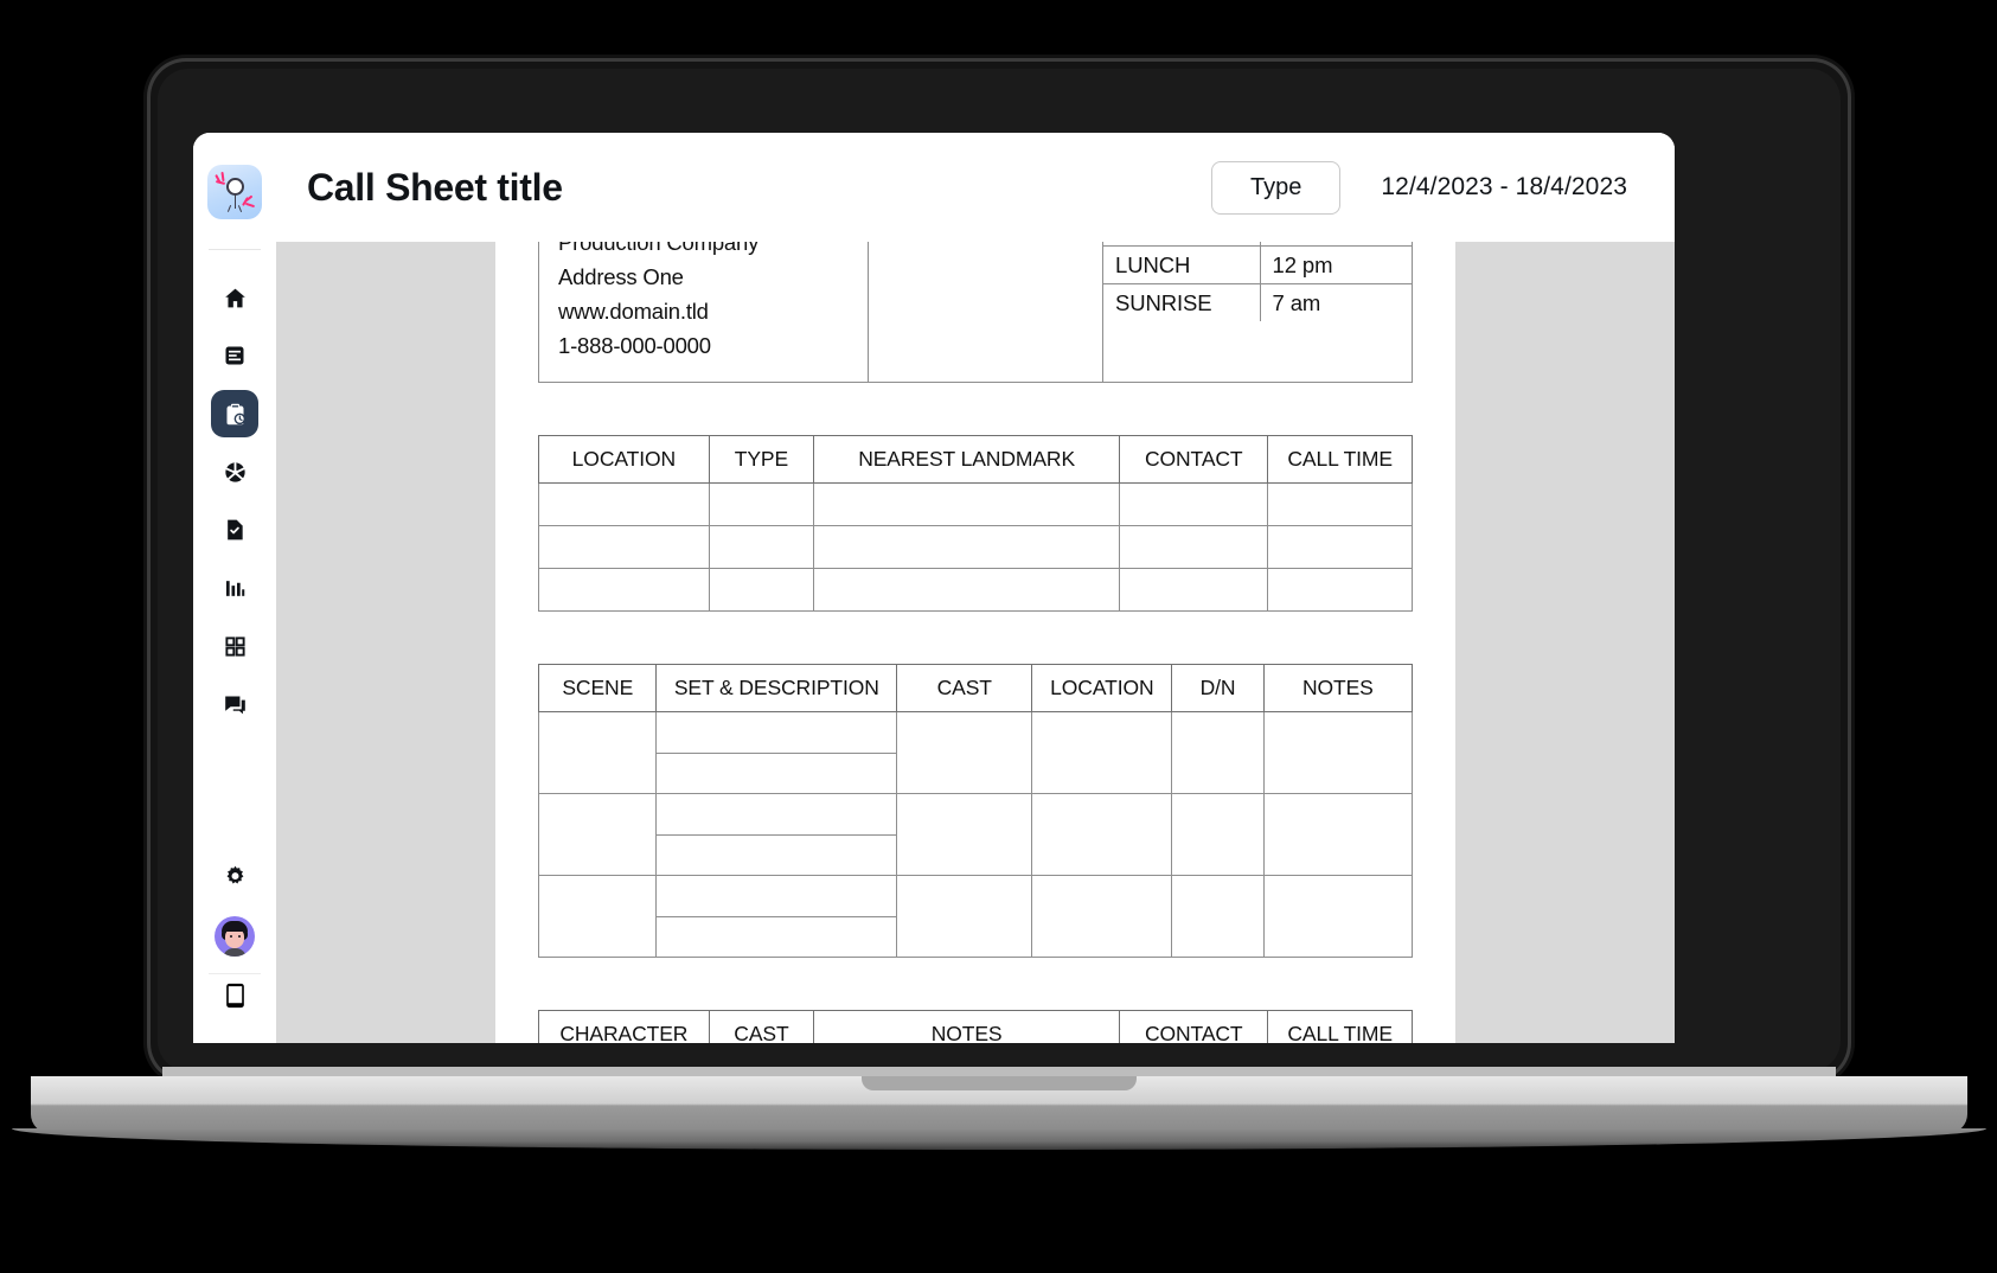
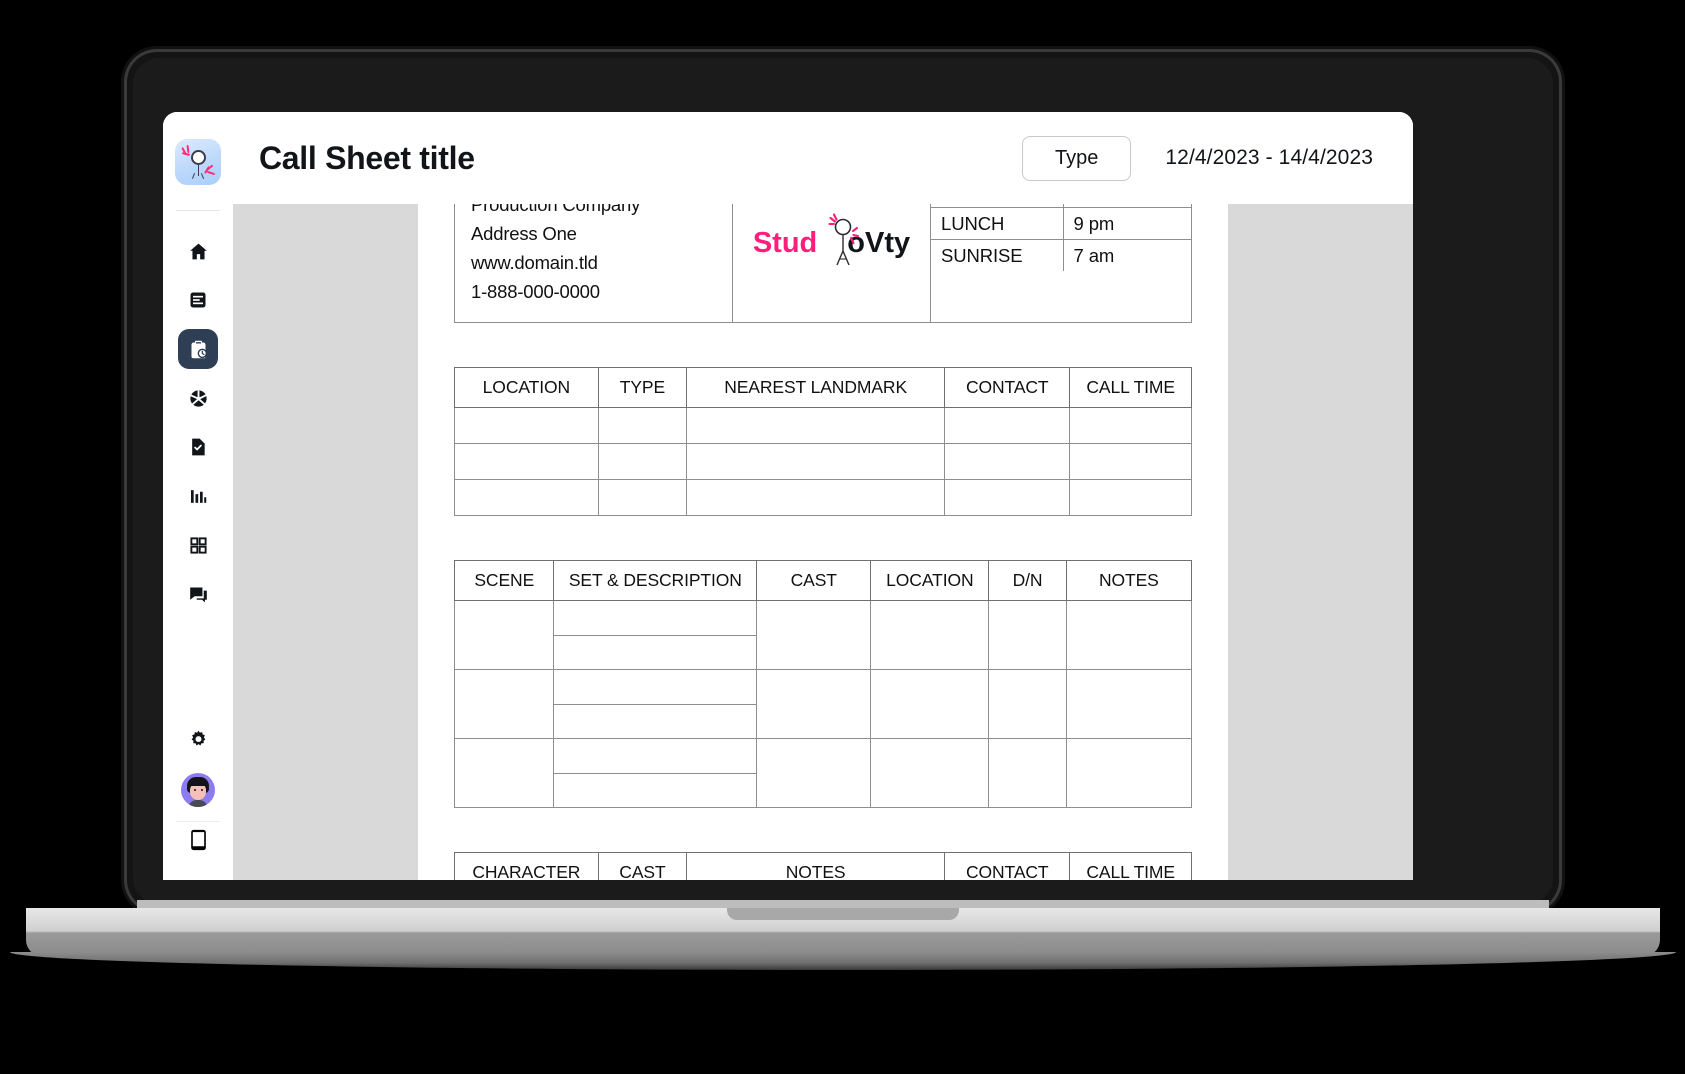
  Call Sheet title
  Type
- 12/4/2023 - 18/4/2023
+ 12/4/2023 - 14/4/2023
  Production Company
  Address One
  www.domain.tld
  1-888-000-0000
+ Stud oVty
- LUNCH	12 pm
+ LUNCH	9 pm
  SUNRISE	7 am
  LOCATION	TYPE	NEAREST LANDMARK	CONTACT	CALL TIME
  SCENE	SET & DESCRIPTION	CAST	LOCATION	D/N	NOTES
  CHARACTER	CAST	NOTES	CONTACT	CALL TIME
